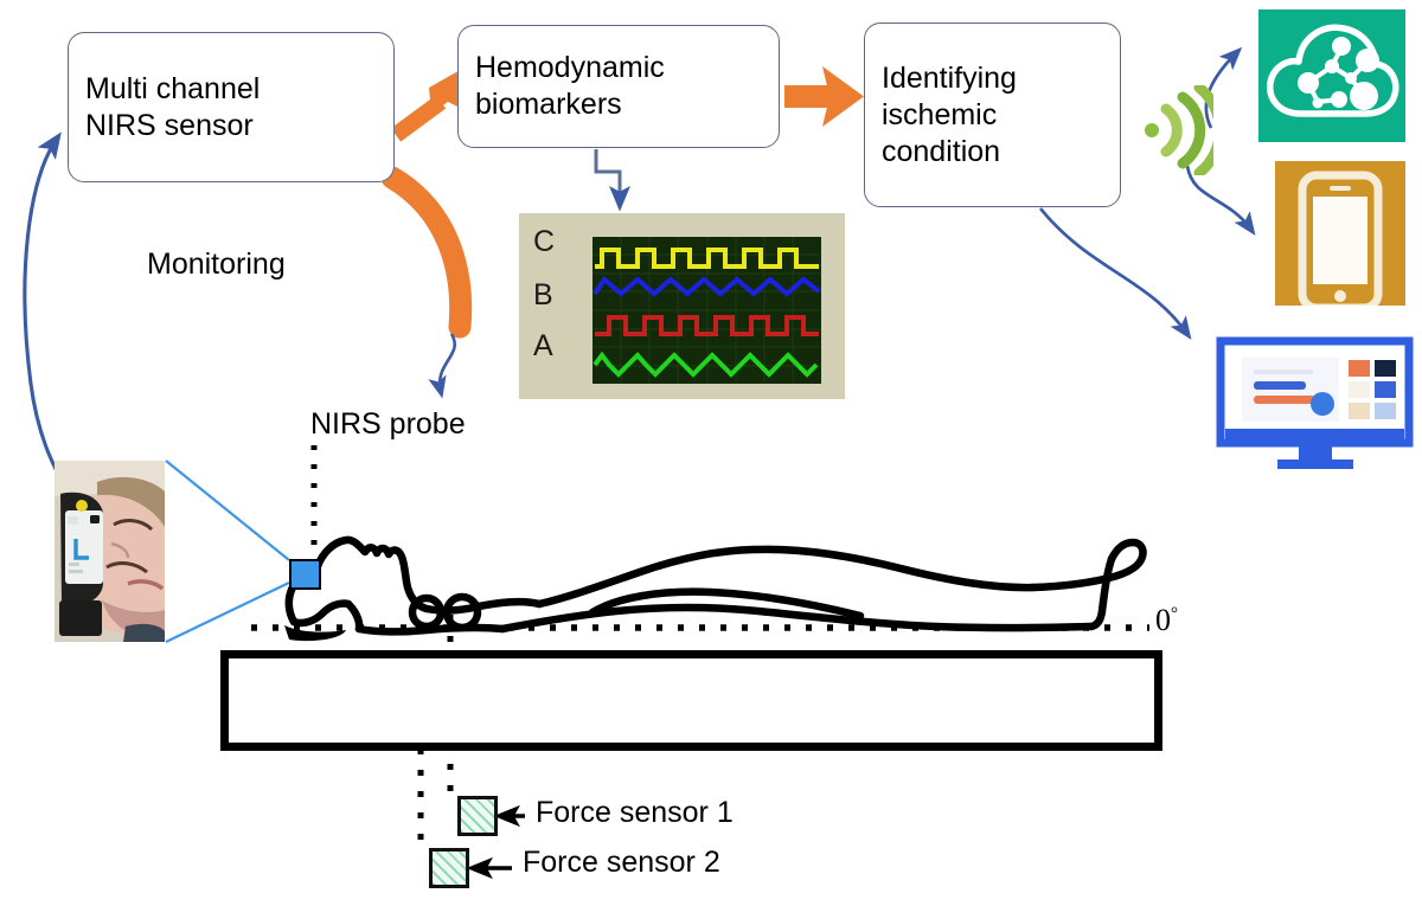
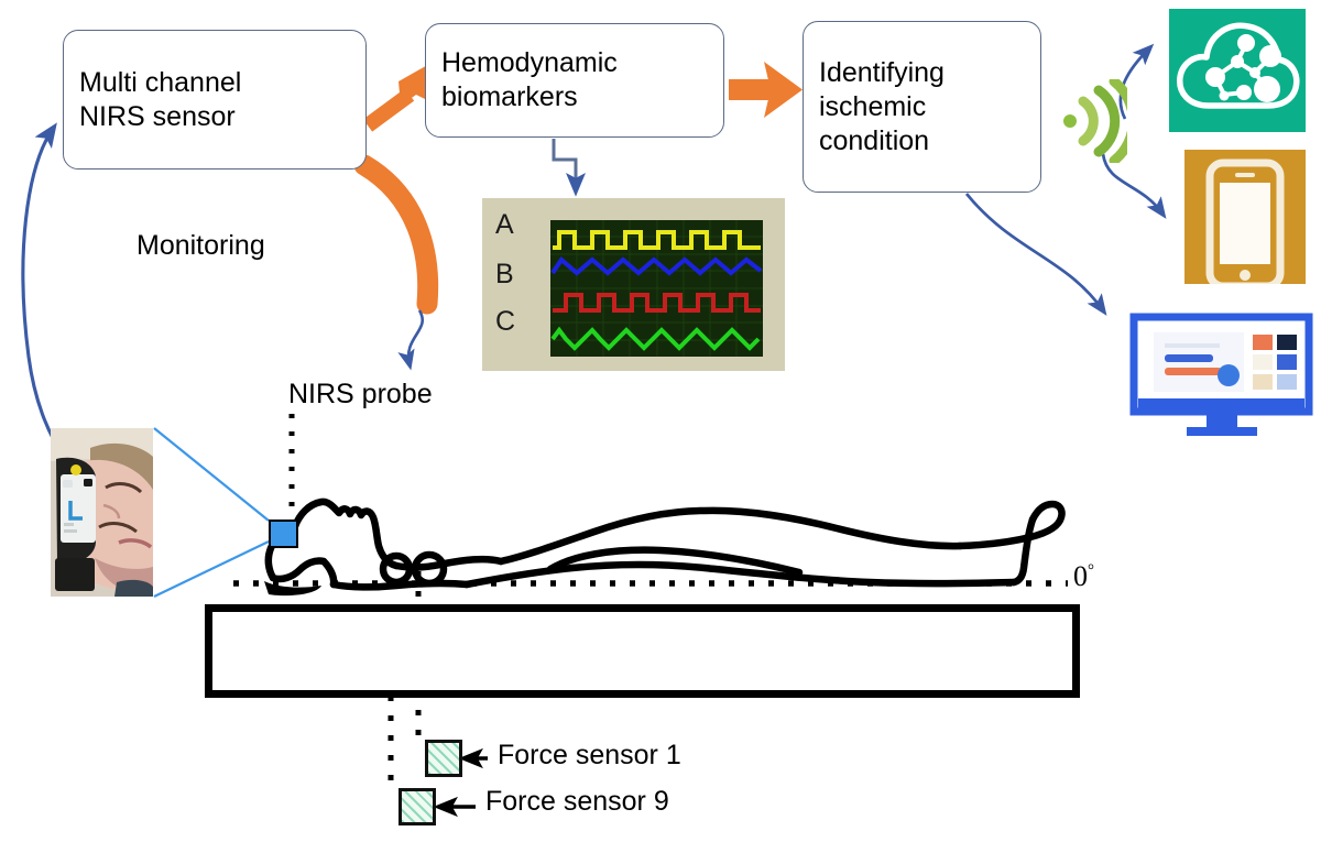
  Multi channel
  NIRS sensor
  Hemodynamic
  biomarkers
  Identifying
  ischemic
  condition
  Monitoring
- C
+ A
  B
- A
+ C
  NIRS probe
  0°
  Force sensor 1
- Force sensor 2
+ Force sensor 9
